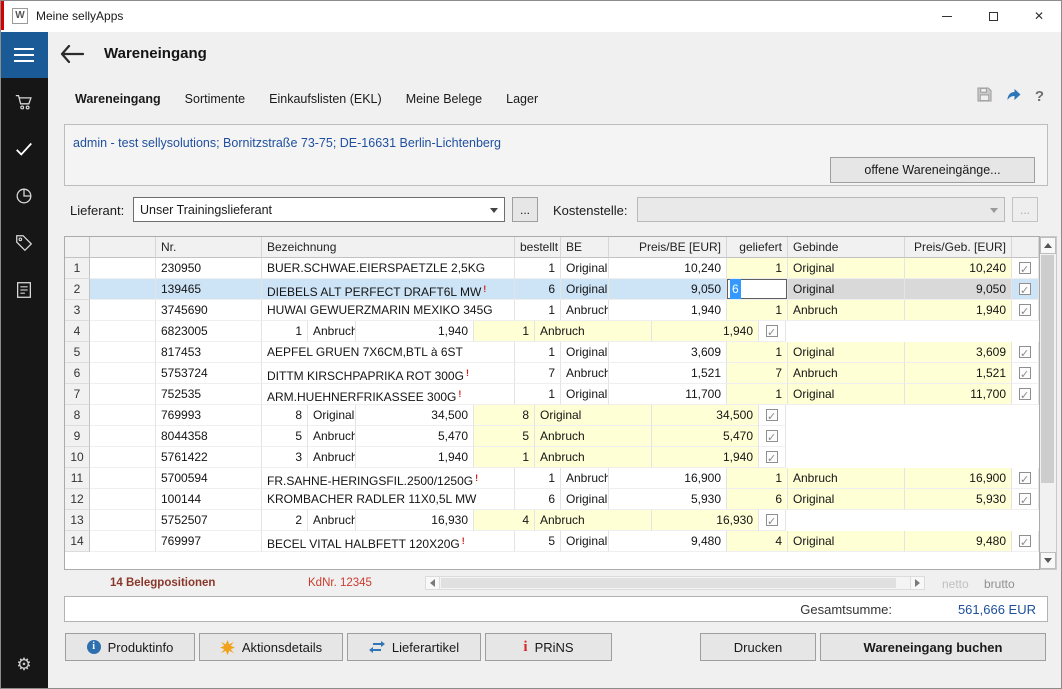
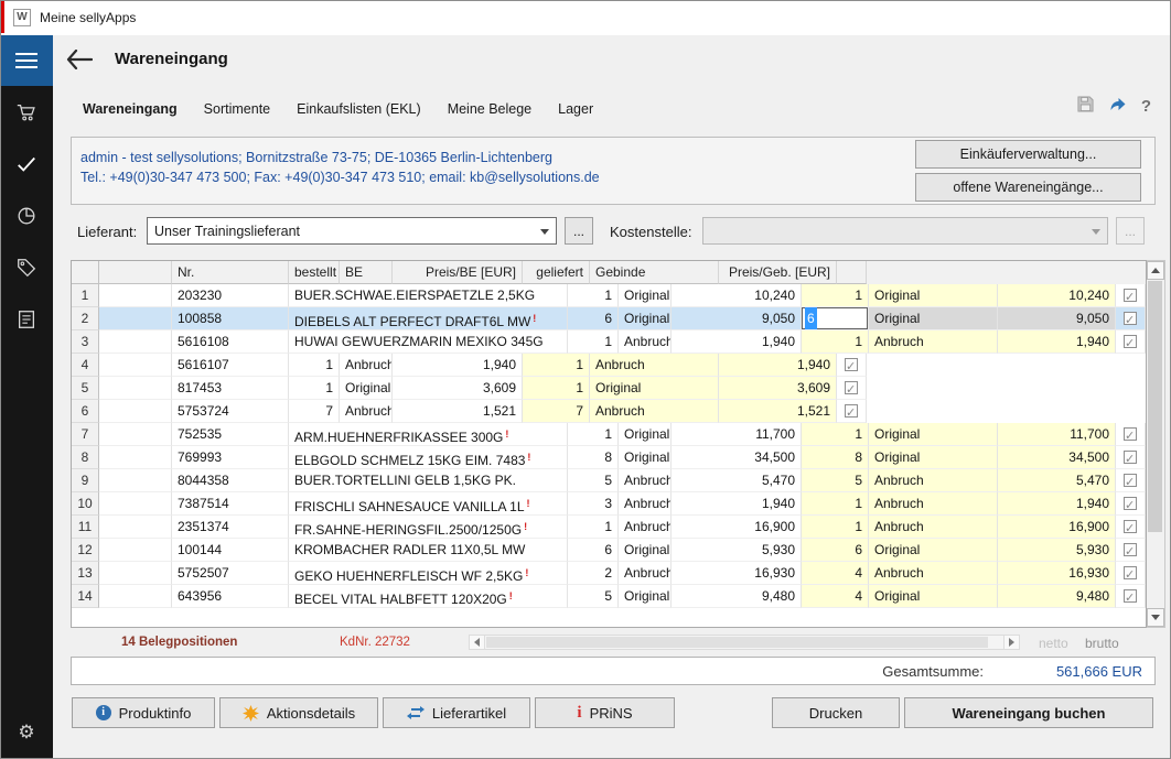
  W
  Meine sellyApps
- ✕
  Wareneingang
  ⚙
  Wareneingang
  Sortimente
  Einkaufslisten (EKL)
  Meine Belege
  Lager
  ?
- admin - test sellysolutions; Bornitzstraße 73-75; DE-16631 Berlin-Lichtenberg
+ admin - test sellysolutions; Bornitzstraße 73-75; DE-10365 Berlin-Lichtenberg
+ Tel.: +49(0)30-347 473 500; Fax: +49(0)30-347 473 510; email: kb@sellysolutions.de
+ Einkäuferverwaltung...
  offene Wareneingänge...
  Lieferant:
  Unser Trainingslieferant
  ...
  Kostenstelle:
  ...
  Nr.
- Bezeichnung
  bestellt
  BE
  Preis/BE [EUR]
  geliefert
  Gebinde
  Preis/Geb. [EUR]
  1
- 230950
+ 203230
  BUER.SCHWAE.EIERSPAETZLE 2,5KG
  1
  Original
  10,240
  1
  Original
  10,240
  2
- 139465
+ 100858
  DIEBELS ALT PERFECT DRAFT6L MW !
  6
  Original
  9,050
  6
  Original
  9,050
  3
- 3745690
+ 5616108
  HUWAI GEWUERZMARIN MEXIKO 345G
  1
  Anbruch
  1,940
  1
  Anbruch
  1,940
  4
- 6823005
+ 5616107
  1
  Anbruch
  1,940
  1
  Anbruch
  1,940
  5
  817453
- AEPFEL GRUEN 7X6CM,BTL à 6ST
  1
  Original
  3,609
  1
  Original
  3,609
  6
  5753724
- DITTM KIRSCHPAPRIKA ROT 300G !
  7
  Anbruch
  1,521
  7
  Anbruch
  1,521
  7
  752535
  ARM.HUEHNERFRIKASSEE 300G !
  1
  Original
  11,700
  1
  Original
  11,700
  8
  769993
+ ELBGOLD SCHMELZ 15KG EIM. 7483 !
  8
  Original
  34,500
  8
  Original
  34,500
  9
  8044358
+ BUER.TORTELLINI GELB 1,5KG PK.
  5
  Anbruch
  5,470
  5
  Anbruch
  5,470
  10
- 5761422
+ 7387514
+ FRISCHLI SAHNESAUCE VANILLA 1L !
  3
  Anbruch
  1,940
  1
  Anbruch
  1,940
  11
- 5700594
+ 2351374
  FR.SAHNE-HERINGSFIL.2500/1250G !
  1
  Anbruch
  16,900
  1
  Anbruch
  16,900
  12
  100144
  KROMBACHER RADLER 11X0,5L MW
  6
  Original
  5,930
  6
  Original
  5,930
  13
  5752507
+ GEKO HUEHNERFLEISCH WF 2,5KG !
  2
  Anbruch
  16,930
  4
  Anbruch
  16,930
  14
- 769997
+ 643956
  BECEL VITAL HALBFETT 120X20G !
  5
  Original
  9,480
  4
  Original
  9,480
  14 Belegpositionen
- KdNr. 12345
+ KdNr. 22732
  netto
  brutto
  Gesamtsumme:
  561,666 EUR
  i
  Produktinfo
  Aktionsdetails
  Lieferartikel
  i
  PRiNS
  Drucken
  Wareneingang buchen
